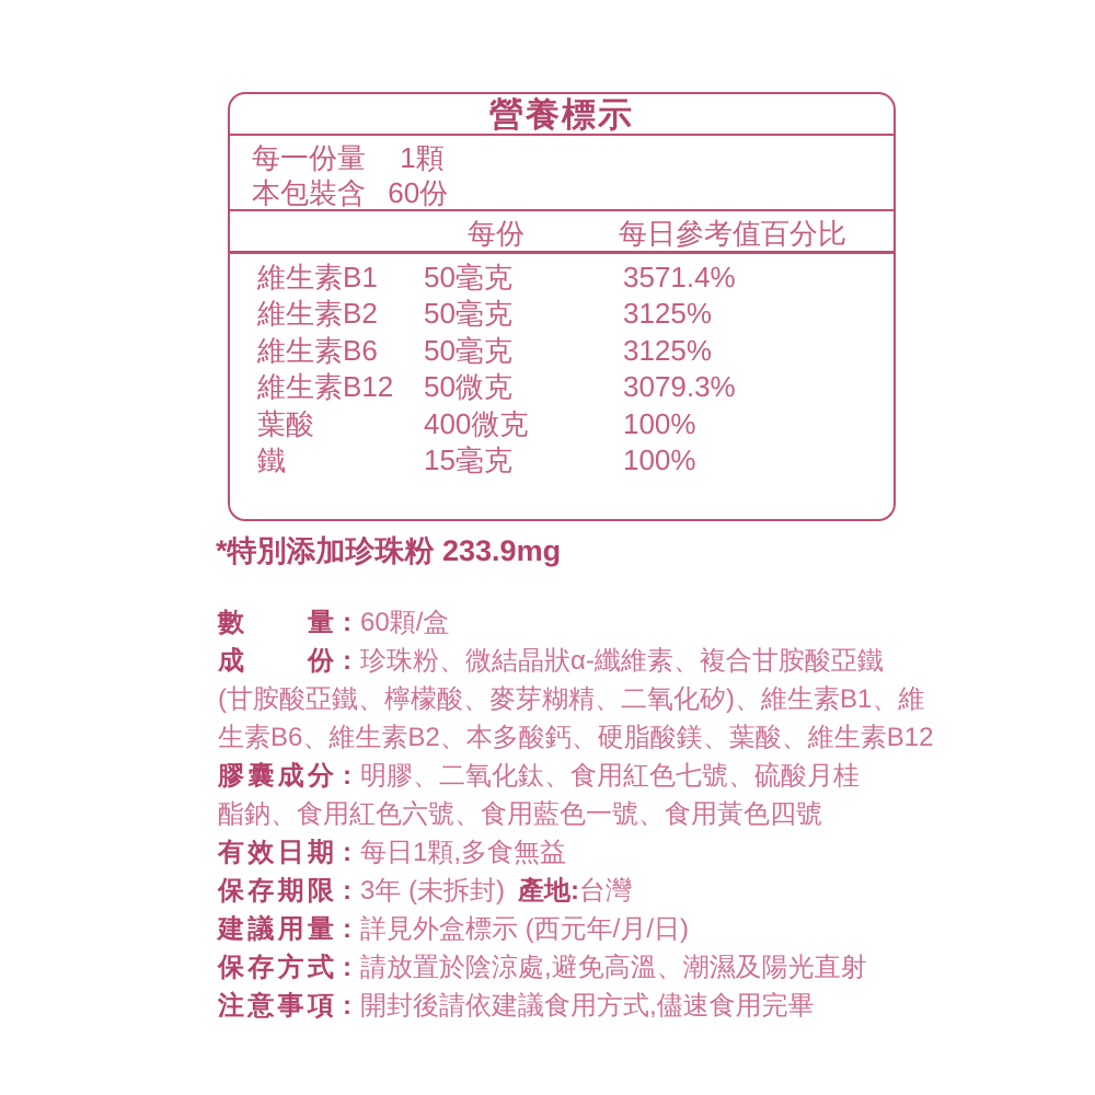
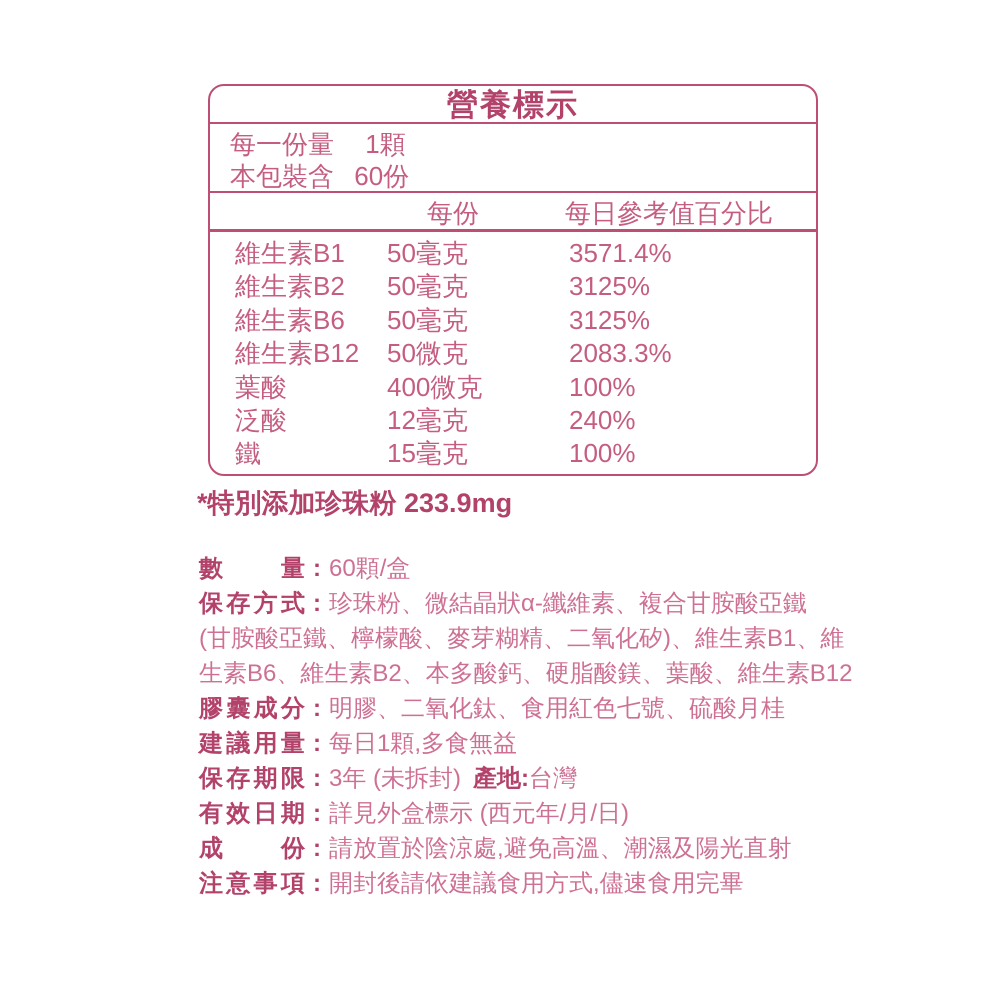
  營養標示
  每一份量 1顆
  本包裝含 60份
  每份
  每日參考值百分比
  維生素B1
  50毫克
  3571.4%
  維生素B2
  50毫克
  3125%
  維生素B6
  50毫克
  3125%
  維生素B12
  50微克
- 3079.3%
+ 2083.3%
  葉酸
  400微克
  100%
+ 泛酸
+ 12毫克
+ 240%
  鐵
  15毫克
  100%
  *特別添加珍珠粉 233.9mg
  數量 : 60顆/盒
- 成份 : 珍珠粉、微結晶狀α-纖維素、複合甘胺酸亞鐵
+ 保存方式 : 珍珠粉、微結晶狀α-纖維素、複合甘胺酸亞鐵
  (甘胺酸亞鐵、檸檬酸、麥芽糊精、二氧化矽)、維生素B1、維
  生素B6、維生素B2、本多酸鈣、硬脂酸鎂、葉酸、維生素B12
  膠囊成分 : 明膠、二氧化鈦、食用紅色七號、硫酸月桂
- 酯鈉、食用紅色六號、食用藍色一號、食用黃色四號
- 有效日期 : 每日1顆,多食無益
+ 建議用量 : 每日1顆,多食無益
  保存期限 : 3年 (未拆封) 產地:台灣
- 建議用量 : 詳見外盒標示 (西元年/月/日)
+ 有效日期 : 詳見外盒標示 (西元年/月/日)
- 保存方式 : 請放置於陰涼處,避免高溫、潮濕及陽光直射
+ 成份 : 請放置於陰涼處,避免高溫、潮濕及陽光直射
  注意事項 : 開封後請依建議食用方式,儘速食用完畢
